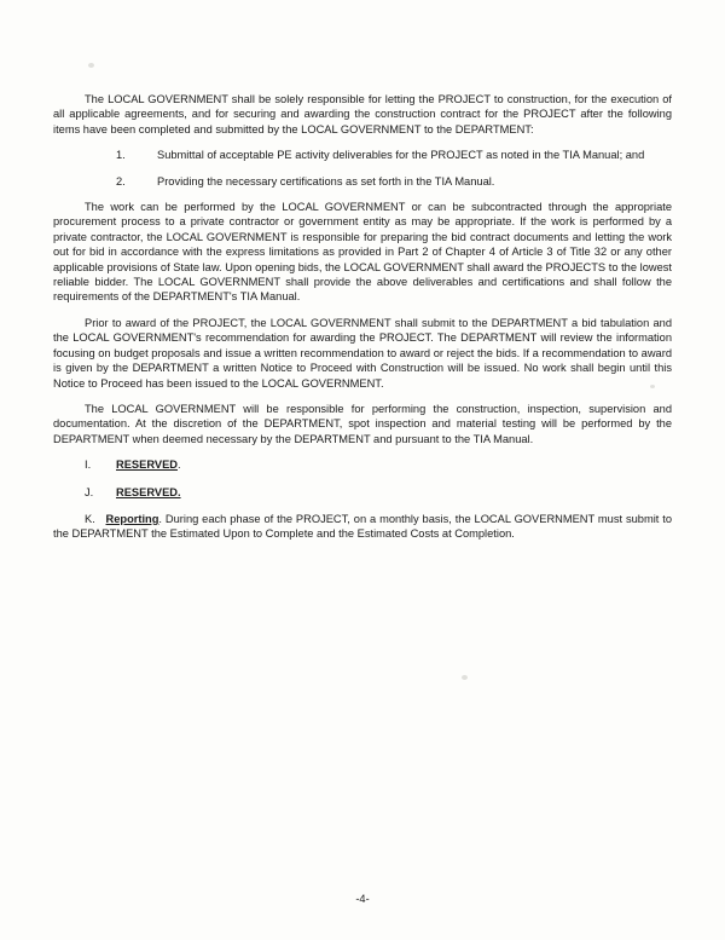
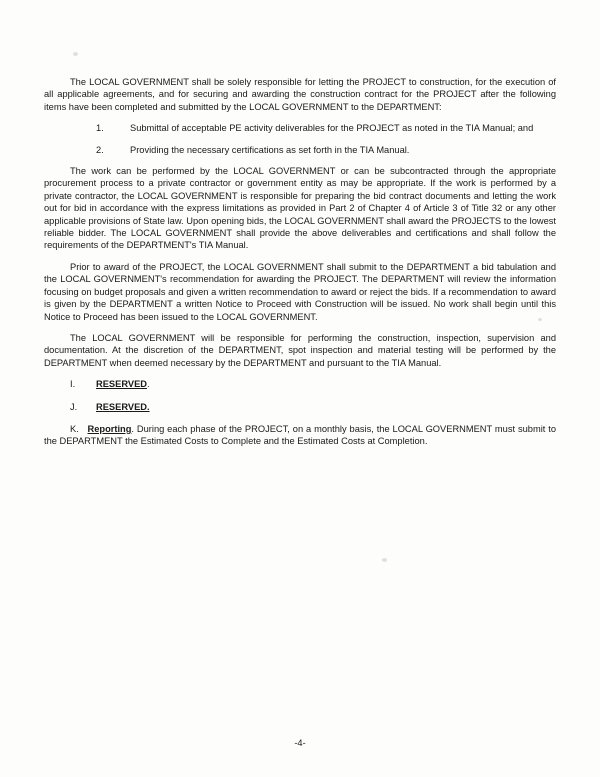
  The LOCAL GOVERNMENT shall be solely responsible for letting the PROJECT to construction, for the execution of all applicable agreements, and for securing and awarding the construction contract for the PROJECT after the following items have been completed and submitted by the LOCAL GOVERNMENT to the DEPARTMENT:
  1.
  Submittal of acceptable PE activity deliverables for the PROJECT as noted in the TIA Manual; and
  2.
  Providing the necessary certifications as set forth in the TIA Manual.
  The work can be performed by the LOCAL GOVERNMENT or can be subcontracted through the appropriate procurement process to a private contractor or government entity as may be appropriate. If the work is performed by a private contractor, the LOCAL GOVERNMENT is responsible for preparing the bid contract documents and letting the work out for bid in accordance with the express limitations as provided in Part 2 of Chapter 4 of Article 3 of Title 32 or any other applicable provisions of State law. Upon opening bids, the LOCAL GOVERNMENT shall award the PROJECTS to the lowest reliable bidder. The LOCAL GOVERNMENT shall provide the above deliverables and certifications and shall follow the requirements of the DEPARTMENT's TIA Manual.
- Prior to award of the PROJECT, the LOCAL GOVERNMENT shall submit to the DEPARTMENT a bid tabulation and the LOCAL GOVERNMENT's recommendation for awarding the PROJECT. The DEPARTMENT will review the information focusing on budget proposals and issue a written recommendation to award or reject the bids. If a recommendation to award is given by the DEPARTMENT a written Notice to Proceed with Construction will be issued. No work shall begin until this Notice to Proceed has been issued to the LOCAL GOVERNMENT.
+ Prior to award of the PROJECT, the LOCAL GOVERNMENT shall submit to the DEPARTMENT a bid tabulation and the LOCAL GOVERNMENT's recommendation for awarding the PROJECT. The DEPARTMENT will review the information focusing on budget proposals and given a written recommendation to award or reject the bids. If a recommendation to award is given by the DEPARTMENT a written Notice to Proceed with Construction will be issued. No work shall begin until this Notice to Proceed has been issued to the LOCAL GOVERNMENT.
  The LOCAL GOVERNMENT will be responsible for performing the construction, inspection, supervision and documentation. At the discretion of the DEPARTMENT, spot inspection and material testing will be performed by the DEPARTMENT when deemed necessary by the DEPARTMENT and pursuant to the TIA Manual.
  I.
  RESERVED.
  J.
  RESERVED.
- K. Reporting. During each phase of the PROJECT, on a monthly basis, the LOCAL GOVERNMENT must submit to the DEPARTMENT the Estimated Upon to Complete and the Estimated Costs at Completion.
+ K. Reporting. During each phase of the PROJECT, on a monthly basis, the LOCAL GOVERNMENT must submit to the DEPARTMENT the Estimated Costs to Complete and the Estimated Costs at Completion.
  -4-
